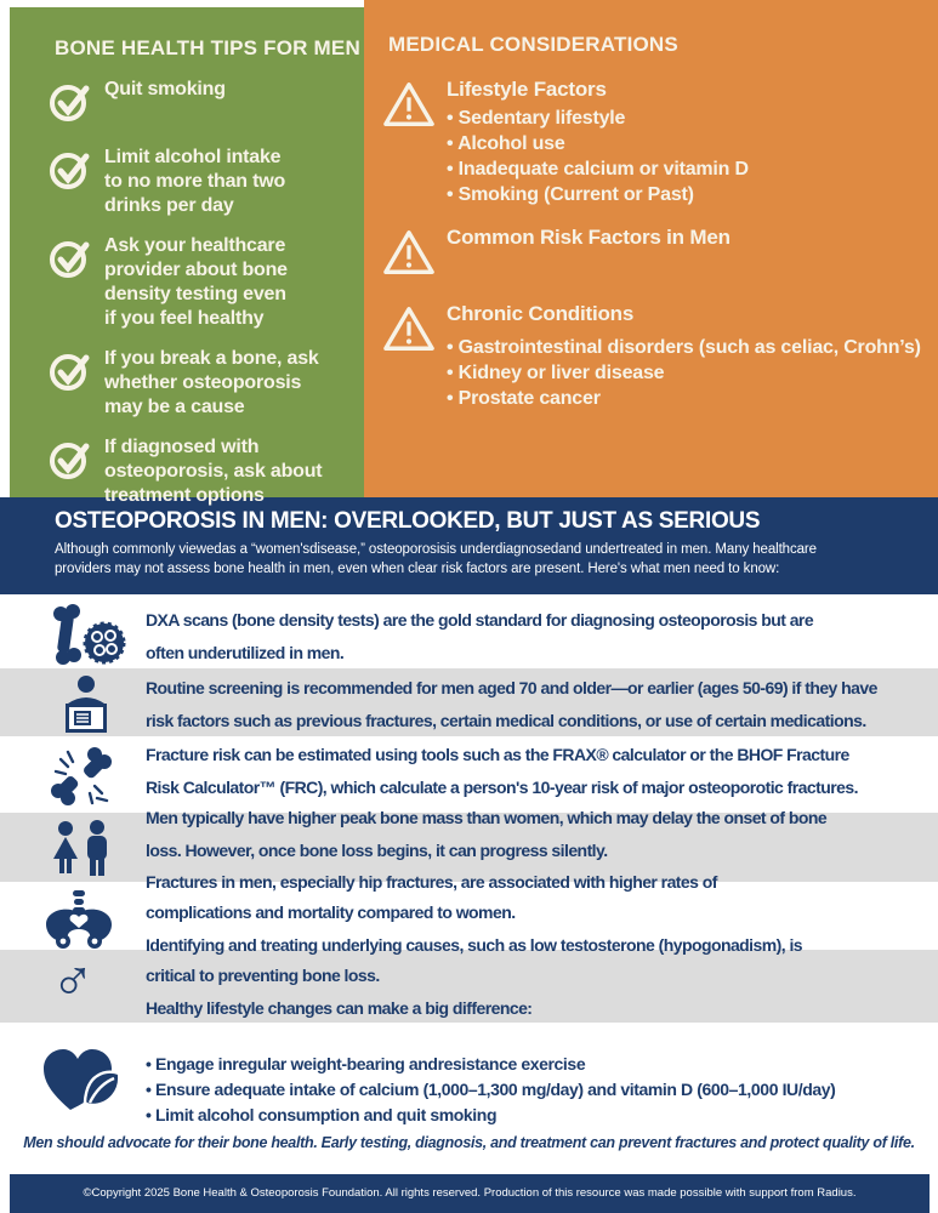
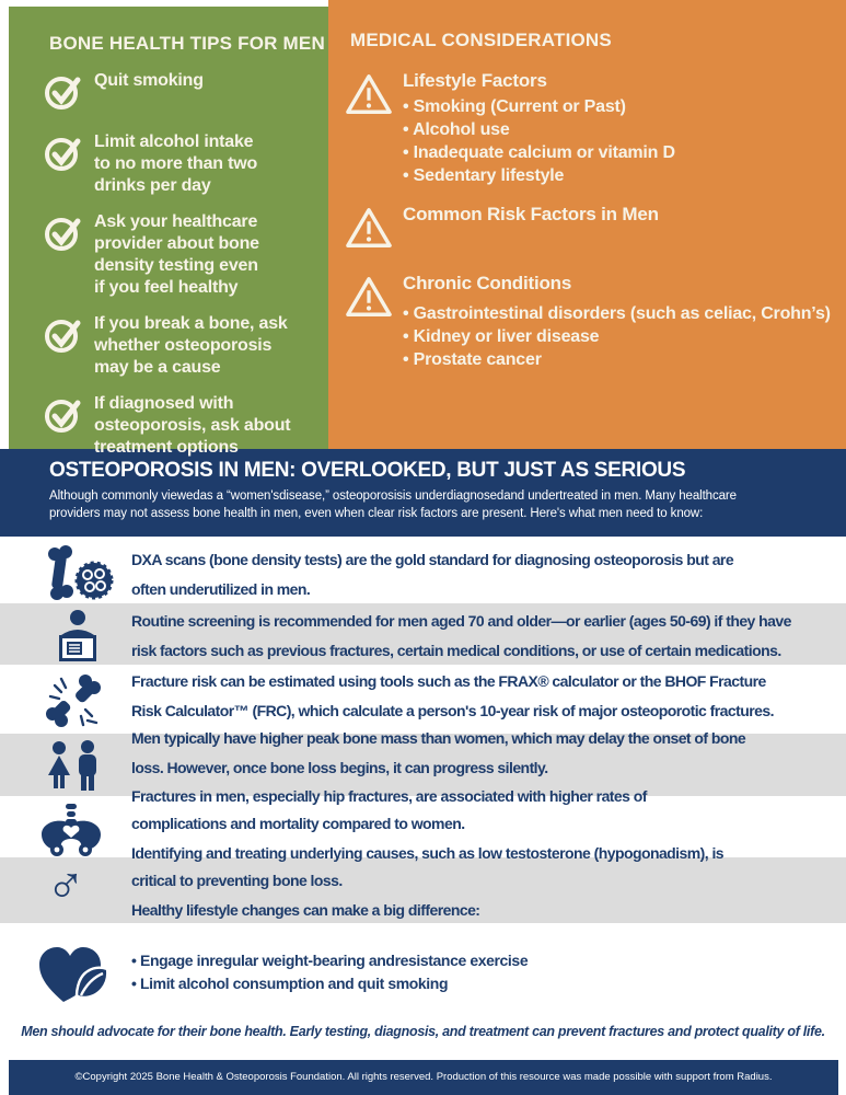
  BONE HEALTH TIPS FOR MEN
  Quit smoking
  Limit alcohol intake
  to no more than two
  drinks per day
  Ask your healthcare
  provider about bone
  density testing even
  if you feel healthy
  If you break a bone, ask
  whether osteoporosis
  may be a cause
  If diagnosed with
  osteoporosis, ask about
  treatment options
  MEDICAL CONSIDERATIONS
  Lifestyle Factors
- Sedentary lifestyle
+ Smoking (Current or Past)
  Alcohol use
  Inadequate calcium or vitamin D
- Smoking (Current or Past)
+ Sedentary lifestyle
  Common Risk Factors in Men
  Chronic Conditions
  Gastrointestinal disorders (such as celiac, Crohn’s)
  Kidney or liver disease
  Prostate cancer
  OSTEOPOROSIS IN MEN: OVERLOOKED, BUT JUST AS SERIOUS
  Although commonly viewedas a “women'sdisease,” osteoporosisis underdiagnosedand undertreated in men. Many healthcare
  providers may not assess bone health in men, even when clear risk factors are present. Here's what men need to know:
  ♂
  DXA scans (bone density tests) are the gold standard for diagnosing osteoporosis but are
  often underutilized in men.
  Routine screening is recommended for men aged 70 and older—or earlier (ages 50-69) if they have
  risk factors such as previous fractures, certain medical conditions, or use of certain medications.
  Fracture risk can be estimated using tools such as the FRAX® calculator or the BHOF Fracture
  Risk Calculator™ (FRC), which calculate a person's 10-year risk of major osteoporotic fractures.
  Men typically have higher peak bone mass than women, which may delay the onset of bone
  loss. However, once bone loss begins, it can progress silently.
  Fractures in men, especially hip fractures, are associated with higher rates of
  complications and mortality compared to women.
  Identifying and treating underlying causes, such as low testosterone (hypogonadism), is
  critical to preventing bone loss.
  Healthy lifestyle changes can make a big difference:
  Engage inregular weight-bearing andresistance exercise
- Ensure adequate intake of calcium (1,000–1,300 mg/day) and vitamin D (600–1,000 IU/day)
  Limit alcohol consumption and quit smoking
  Men should advocate for their bone health. Early testing, diagnosis, and treatment can prevent fractures and protect quality of life.
  ©Copyright 2025 Bone Health & Osteoporosis Foundation. All rights reserved. Production of this resource was made possible with support from Radius.
